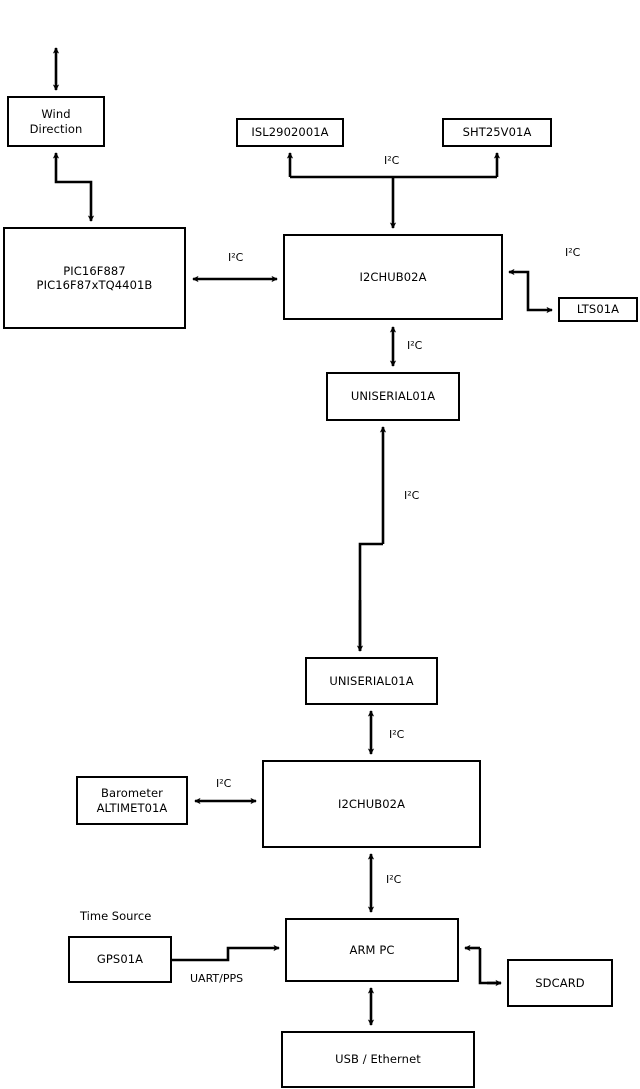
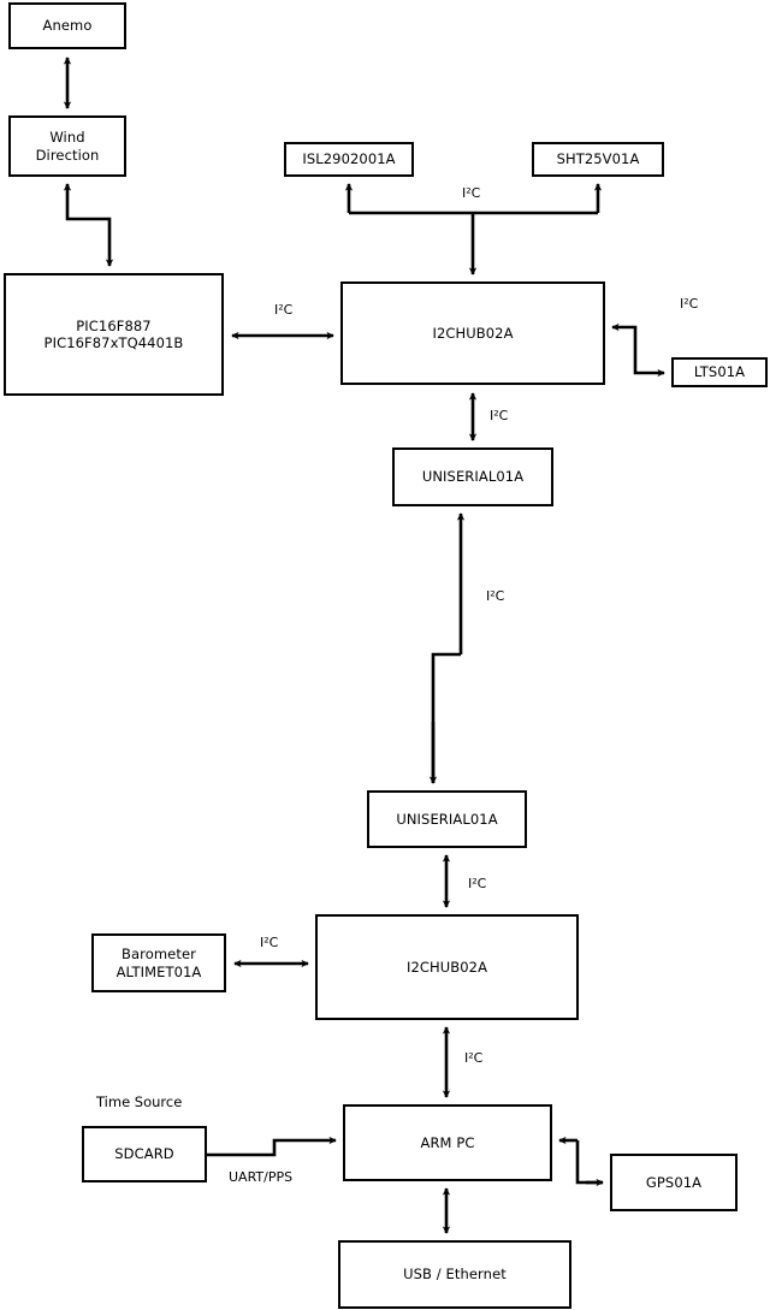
+ Anemo
  Wind
  Direction
  PIC16F887
  PIC16F87xTQ4401B
  ISL2902001A
  SHT25V01A
  I2CHUB02A
  LTS01A
  UNISERIAL01A
  UNISERIAL01A
  Barometer
  ALTIMET01A
  I2CHUB02A
- GPS01A
+ SDCARD
  ARM PC
- SDCARD
+ GPS01A
  USB / Ethernet
  I²C
  I²C
  I²C
  I²C
  I²C
  I²C
  I²C
  I²C
  UART/PPS
  Time Source
